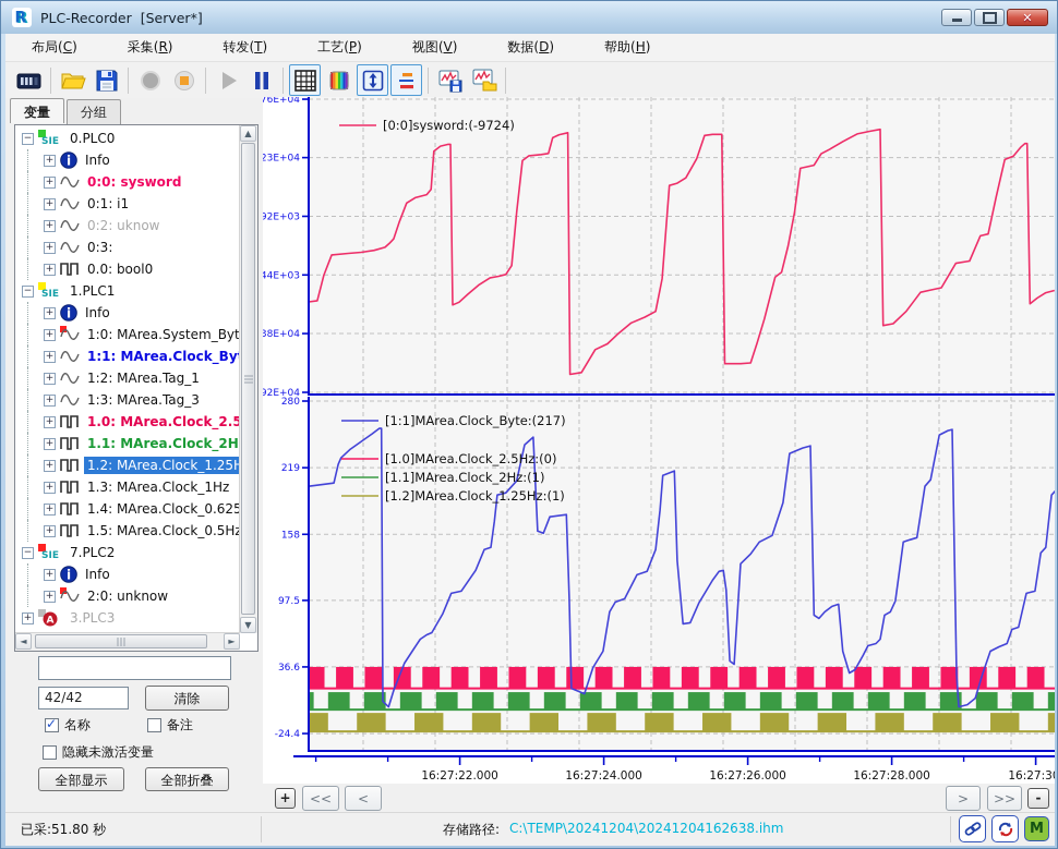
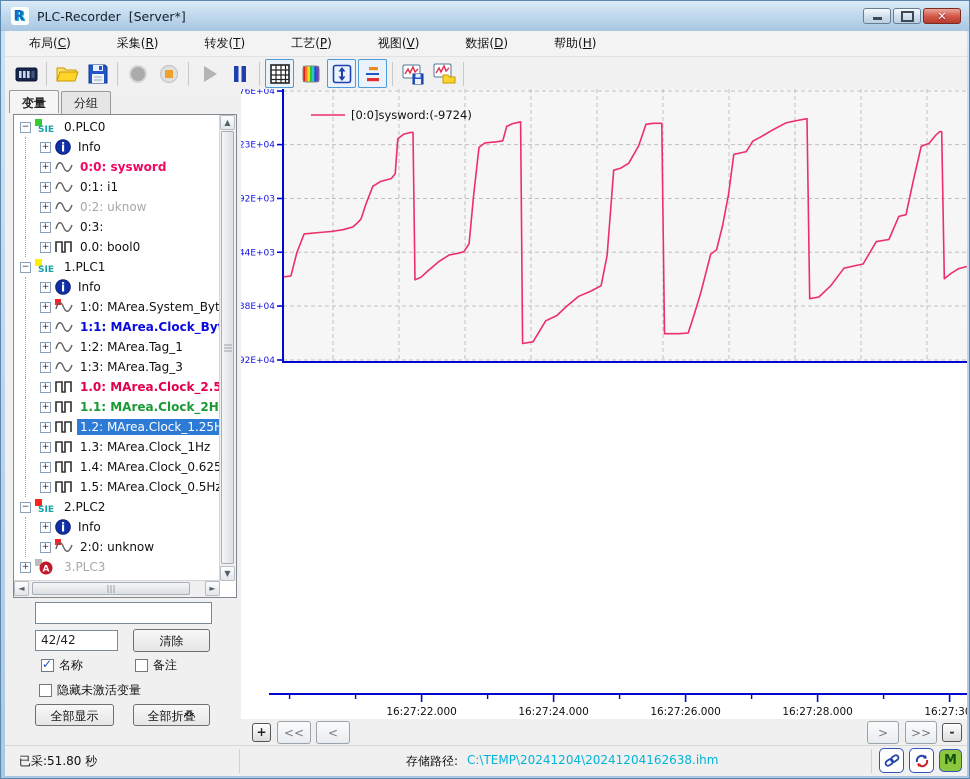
  R
  PLC-Recorder [Server*]
  ✕
  布局(C)
  采集(R)
  转发(T)
  工艺(P)
  视图(V)
  数据(D)
  帮助(H)
  变量
  分组
  −
  SIE
  0.PLC0
  +
  i
  Info
  +
  0:0: sysword
  +
  0:1: i1
  +
  0:2: uknow
  +
  0:3:
  +
  0.0: bool0
  −
  SIE
  1.PLC1
  +
  i
  Info
  +
  1:0: MArea.System_Byt
  +
  1:1: MArea.Clock_By
  +
  1:2: MArea.Tag_1
  +
  1:3: MArea.Tag_3
  +
  1.0: MArea.Clock_2.5
  +
  1.1: MArea.Clock_2H
  +
  1.2: MArea.Clock_1.25
  +
  1.3: MArea.Clock_1Hz
  +
  1.4: MArea.Clock_0.625
  +
  1.5: MArea.Clock_0.5H
  −
  SIE
- 7.PLC2
+ 2.PLC2
  +
  i
  Info
  +
  2:0: unknow
  +
  A
  3.PLC3
  ▲
  ▼
  ◄
  ►
  42/42
  清除
  名称
  备注
  隐藏未激活变量
  全部显示
  全部折叠
  76E+04
  23E+04
  92E+03
  [0:0]sysword:(-9724)
- 280
- 219
- 158
- 97.5
- 36.6
- -24.4
- [1:1]MArea.Clock_Byte:(217)
- [1.0]MArea.Clock_2.5Hz:(0)
- [1.1]MArea.Clock_2Hz:(1)
- [1.2]MArea.Clock_1.25Hz:(1)
  16:27:22.000
  16:27:24.000
  16:27:26.000
  16:27:28.000
  16:27:3
  +
  <<
  <
  >
  >>
  -
  已采:51.80 秒
  存储路径:
  C:\TEMP\20241204\20241204162638.ihm
  M
